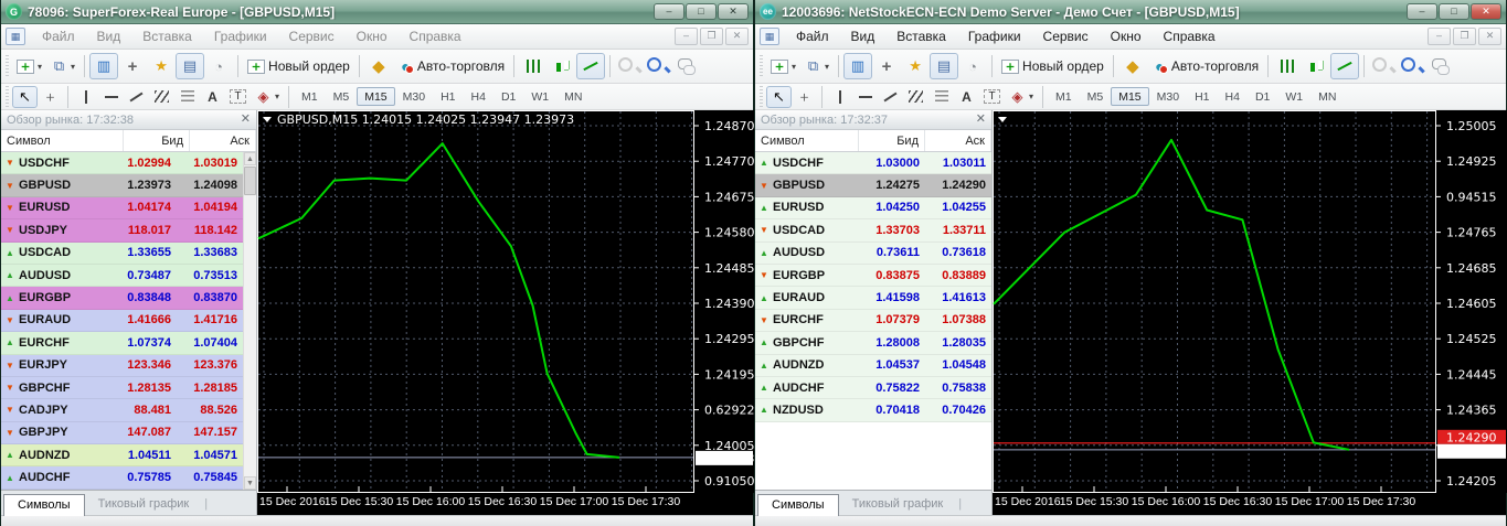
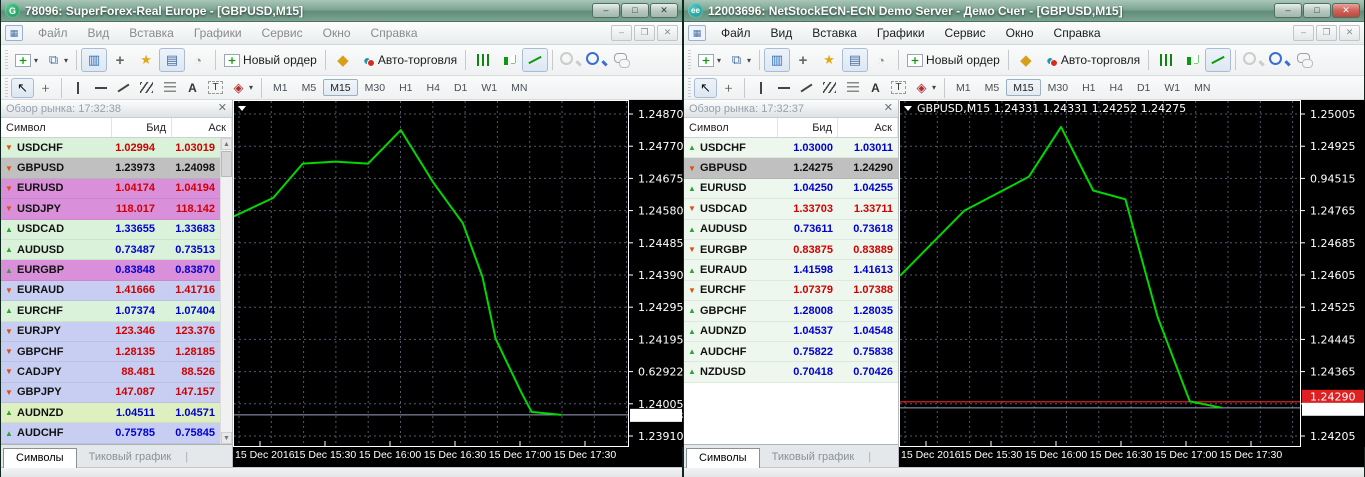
  G
  78096: SuperForex-Real Europe - [GBPUSD,M15]
  –
  □
  ✕
  ▦
  Файл
  Вид
  Вставка
  Графики
  Сервис
  Окно
  Справка
  –
  ❐
  ✕
  ▾
  ▾
  Новый ордер
  Авто-торговля
  ▾
  M1
  M5
  M15
  M30
  H1
  H4
  D1
  W1
  MN
  Обзор рынка: 17:32:38
  ✕
  Символ
  Бид
  Аск
  ▼
  USDCHF
  1.02994
  1.03019
  ▼
  GBPUSD
  1.23973
  1.24098
  ▼
  EURUSD
  1.04174
  1.04194
  ▼
  USDJPY
  118.017
  118.142
  ▲
  USDCAD
  1.33655
  1.33683
  ▲
  AUDUSD
  0.73487
  0.73513
  ▲
  EURGBP
  0.83848
  0.83870
  ▼
  EURAUD
  1.41666
  1.41716
  ▲
  EURCHF
  1.07374
  1.07404
  ▼
  EURJPY
  123.346
  123.376
  ▼
  GBPCHF
  1.28135
  1.28185
  ▼
  CADJPY
  88.481
  88.526
  ▼
  GBPJPY
  147.087
  147.157
  ▲
  AUDNZD
  1.04511
  1.04571
  ▲
  AUDCHF
  0.75785
  0.75845
  Символы
  Тиковый график
  |
  1.24870
  1.24770
  1.24675
  1.24580
  1.24485
  1.24390
  1.24295
  1.24195
  0.62922
  1.24005
- 0.91050
+ 1.23910
  1.23973
- GBPUSD,M15 1.24015 1.24025 1.23947 1.23973
  15 Dec 2016
  15 Dec 15:30
  15 Dec 16:00
  15 Dec 16:30
  15 Dec 17:00
  15 Dec 17:30
  ee
  12003696: NetStockECN-ECN Demo Server - Демо Счет - [GBPUSD,M15]
  –
  □
  ✕
  ▦
  Файл
  Вид
  Вставка
  Графики
  Сервис
  Окно
  Справка
  –
  ❐
  ✕
  ▾
  ▾
  Новый ордер
  Авто-торговля
  ▾
  M1
  M5
  M15
  M30
  H1
  H4
  D1
  W1
  MN
  Обзор рынка: 17:32:37
  ✕
  Символ
  Бид
  Аск
  ▲
  USDCHF
  1.03000
  1.03011
  ▼
  GBPUSD
  1.24275
  1.24290
  ▲
  EURUSD
  1.04250
  1.04255
  ▼
  USDCAD
  1.33703
  1.33711
  ▲
  AUDUSD
  0.73611
  0.73618
  ▼
  EURGBP
  0.83875
  0.83889
  ▲
  EURAUD
  1.41598
  1.41613
  ▼
  EURCHF
  1.07379
  1.07388
  ▲
  GBPCHF
  1.28008
  1.28035
  ▲
  AUDNZD
  1.04537
  1.04548
  ▲
  AUDCHF
  0.75822
  0.75838
  ▲
  NZDUSD
  0.70418
  0.70426
  Символы
  Тиковый график
  |
  1.25005
  1.24925
  0.94515
  1.24765
  1.24685
  1.24605
  1.24525
  1.24445
  1.24365
  1.24205
  1.24290
  1.24275
+ GBPUSD,M15 1.24331 1.24331 1.24252 1.24275
  15 Dec 2016
  15 Dec 15:30
  15 Dec 16:00
  15 Dec 16:30
  15 Dec 17:00
  15 Dec 17:30
